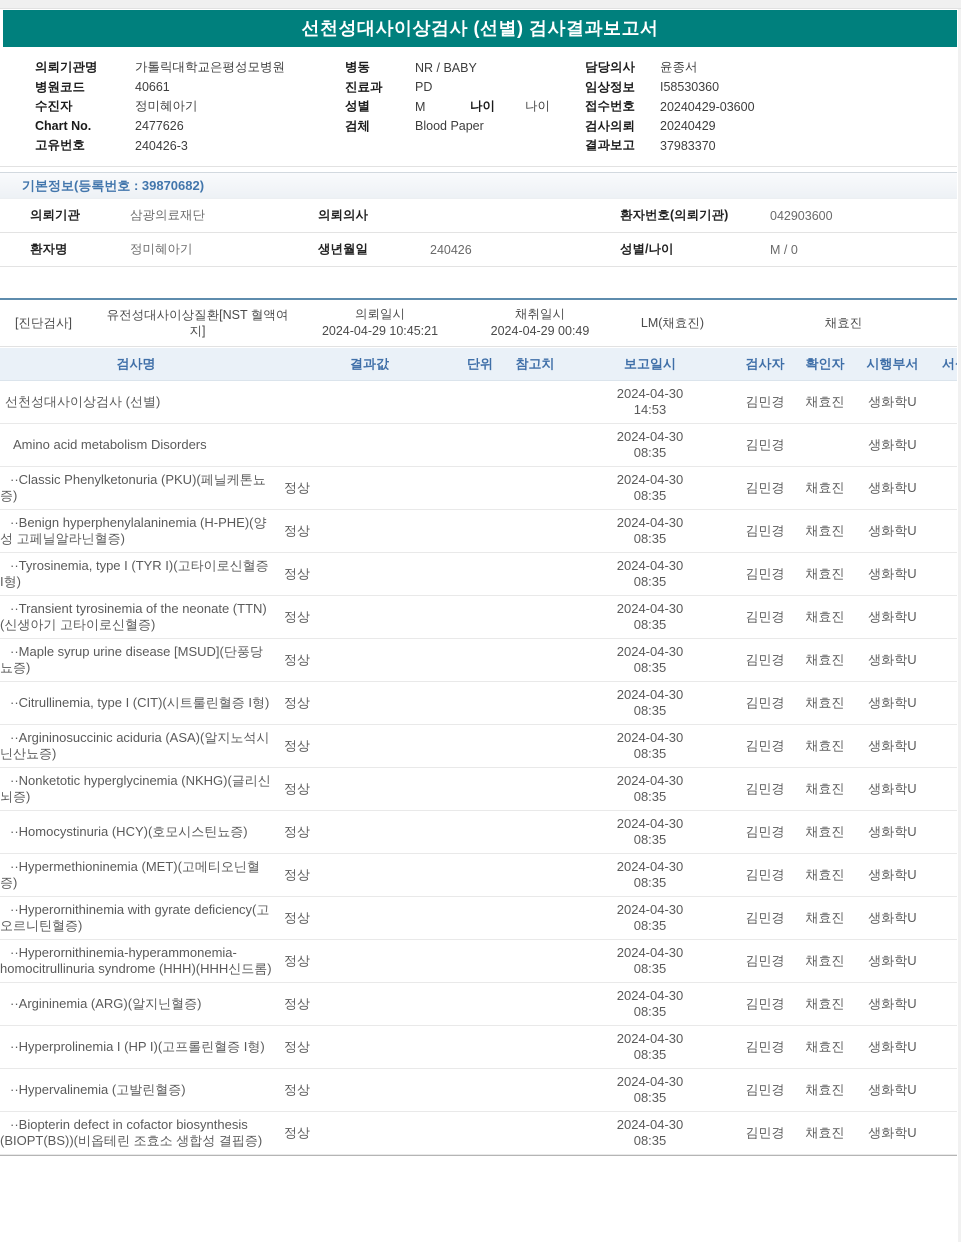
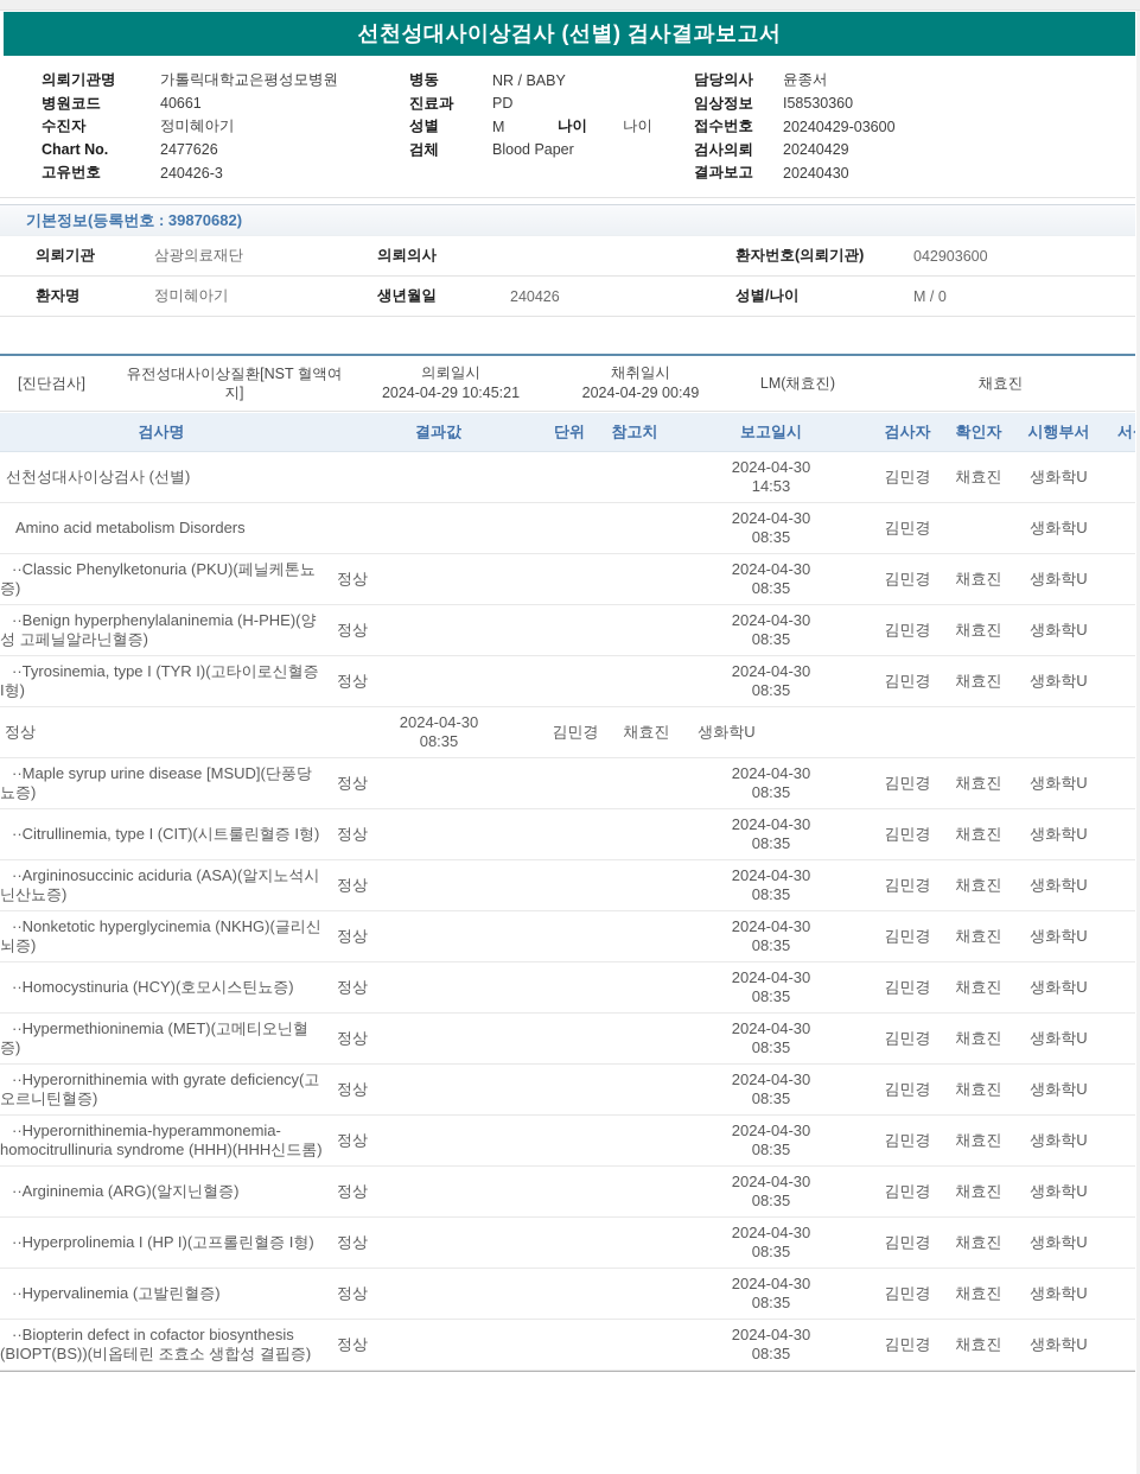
  선천성대사이상검사 (선별) 검사결과보고서
  의뢰기관명
  가톨릭대학교은평성모병원
  병원코드
  40661
  수진자
  정미혜아기
  Chart No.
  2477626
  고유번호
  240426-3
  병동
  NR / BABY
  진료과
  PD
  성별
  M
  나이
  나이
  검체
  Blood Paper
  담당의사
  윤종서
  임상정보
  I58530360
  접수번호
  20240429-03600
  검사의뢰
  20240429
  결과보고
- 37983370
+ 20240430
  기본정보(등록번호 : 39870682)
  의뢰기관
  삼광의료재단
  의뢰의사
  환자번호(의뢰기관)
  042903600
  환자명
  정미혜아기
  생년월일
  240426
  성별/나이
  M / 0
  [진단검사]
  유전성대사이상질환[NST 혈액여지]
  의뢰일시
  2024-04-29 10:45:21
  채취일시
  2024-04-29 00:49
  LM(채효진)
  채효진
  검사명
  결과값
  단위
  참고치
  보고일시
  검사자
  확인자
  시행부서
  선천성대사이상검사 (선별)
  2024-04-30
  14:53
  김민경
  채효진
  생화학U
  Amino acid metabolism Disorders
  2024-04-30
  08:35
  김민경
  생화학U
  ··Classic Phenylketonuria (PKU)(페닐케톤뇨증)
  정상
  2024-04-30
  08:35
  김민경
  채효진
  생화학U
  ··Benign hyperphenylalaninemia (H-PHE)(양성 고페닐알라닌혈증)
  정상
  2024-04-30
  08:35
  김민경
  채효진
  생화학U
  ··Tyrosinemia, type I (TYR I)(고타이로신혈증 I형)
  정상
  2024-04-30
  08:35
  김민경
  채효진
  생화학U
- ··Transient tyrosinemia of the neonate (TTN)(신생아기 고타이로신혈증)
  정상
  2024-04-30
  08:35
  김민경
  채효진
  생화학U
  ··Maple syrup urine disease [MSUD](단풍당뇨증)
  정상
  2024-04-30
  08:35
  김민경
  채효진
  생화학U
  ··Citrullinemia, type I (CIT)(시트룰린혈증 I형)
  정상
  2024-04-30
  08:35
  김민경
  채효진
  생화학U
  ··Argininosuccinic aciduria (ASA)(알지노석시닌산뇨증)
  정상
  2024-04-30
  08:35
  김민경
  채효진
  생화학U
  ··Nonketotic hyperglycinemia (NKHG)(글리신뇌증)
  정상
  2024-04-30
  08:35
  김민경
  채효진
  생화학U
  ··Homocystinuria (HCY)(호모시스틴뇨증)
  정상
  2024-04-30
  08:35
  김민경
  채효진
  생화학U
  ··Hypermethioninemia (MET)(고메티오닌혈증)
  정상
  2024-04-30
  08:35
  김민경
  채효진
  생화학U
  ··Hyperornithinemia with gyrate deficiency(고오르니틴혈증)
  정상
  2024-04-30
  08:35
  김민경
  채효진
  생화학U
  ··Hyperornithinemia-hyperammonemia-homocitrullinuria syndrome (HHH)(HHH신드롬)
  정상
  2024-04-30
  08:35
  김민경
  채효진
  생화학U
  ··Argininemia (ARG)(알지닌혈증)
  정상
  2024-04-30
  08:35
  김민경
  채효진
  생화학U
  ··Hyperprolinemia I (HP I)(고프롤린혈증 I형)
  정상
  2024-04-30
  08:35
  김민경
  채효진
  생화학U
  ··Hypervalinemia (고발린혈증)
  정상
  2024-04-30
  08:35
  김민경
  채효진
  생화학U
  ··Biopterin defect in cofactor biosynthesis (BIOPT(BS))(비옵테린 조효소 생합성 결핍증)
  정상
  2024-04-30
  08:35
  김민경
  채효진
  생화학U
